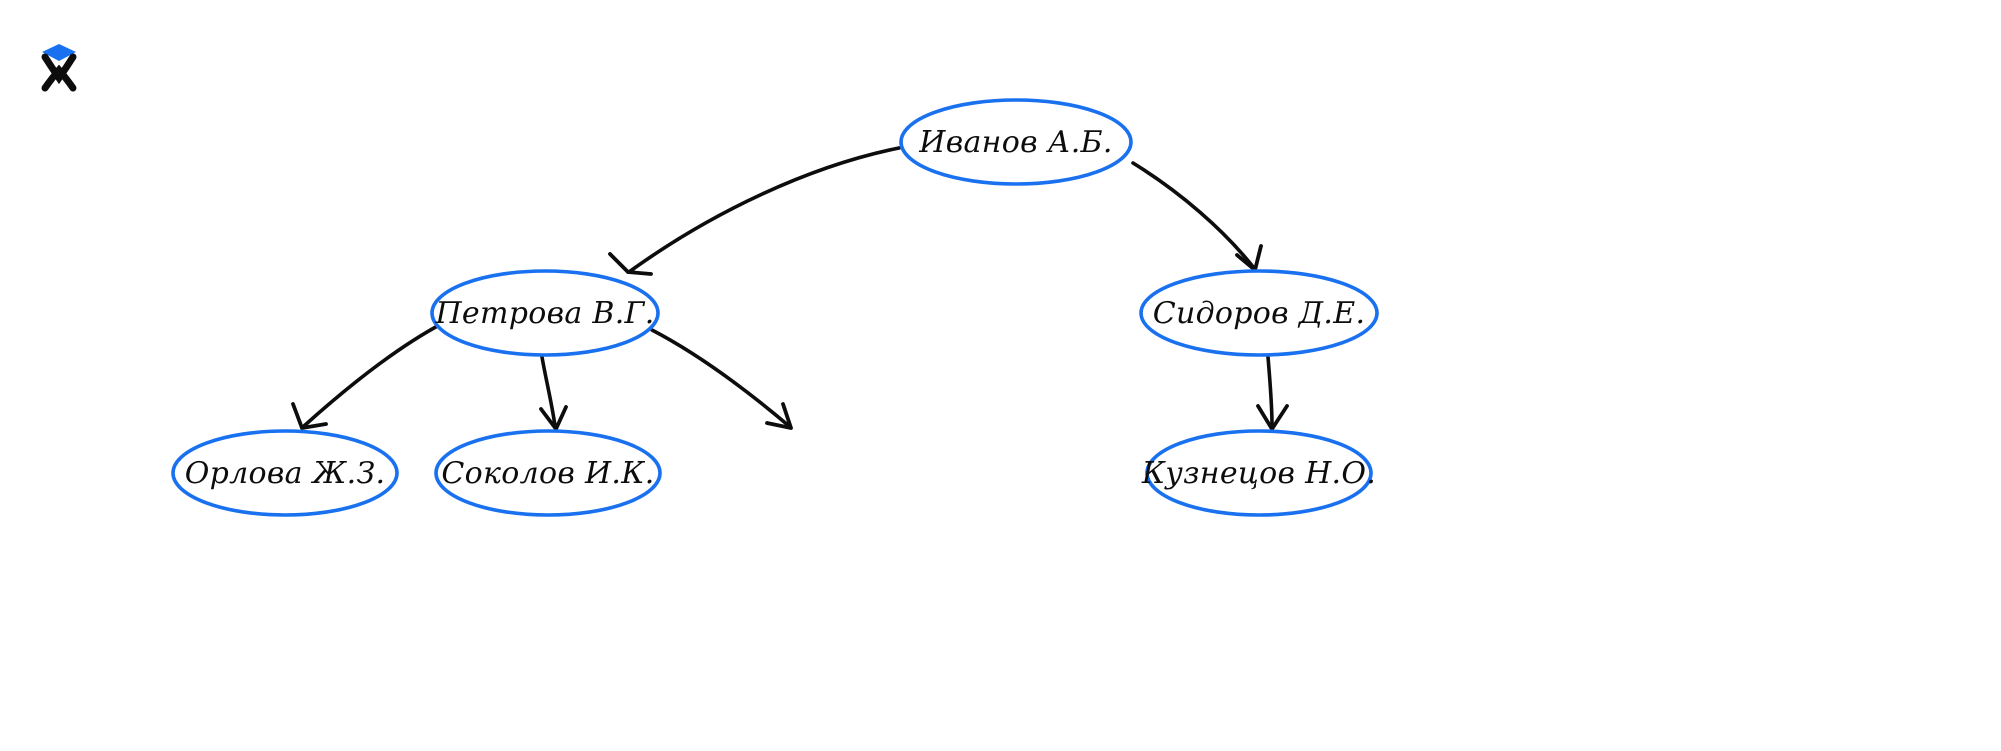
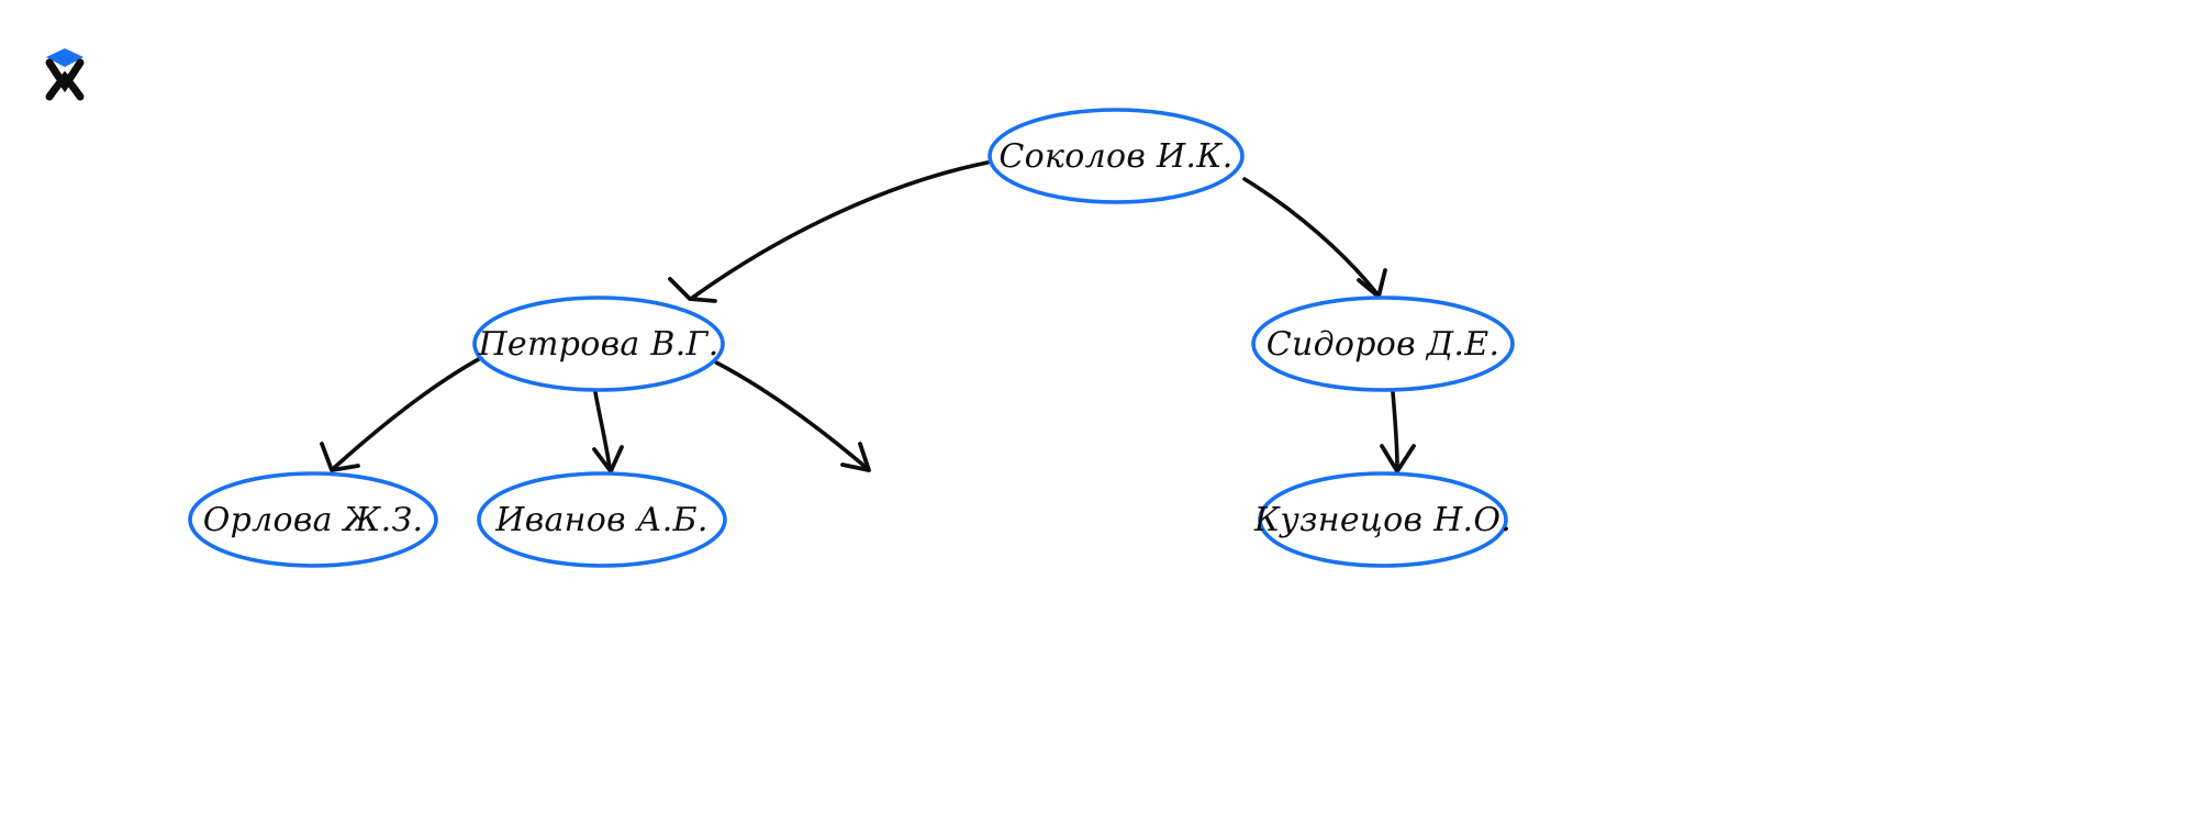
- Иванов А.Б.
+ Соколов И.К.
  Петрова В.Г.
  Сидоров Д.Е.
  Орлова Ж.З.
- Соколов И.К.
+ Иванов А.Б.
  Кузнецов Н.О.
